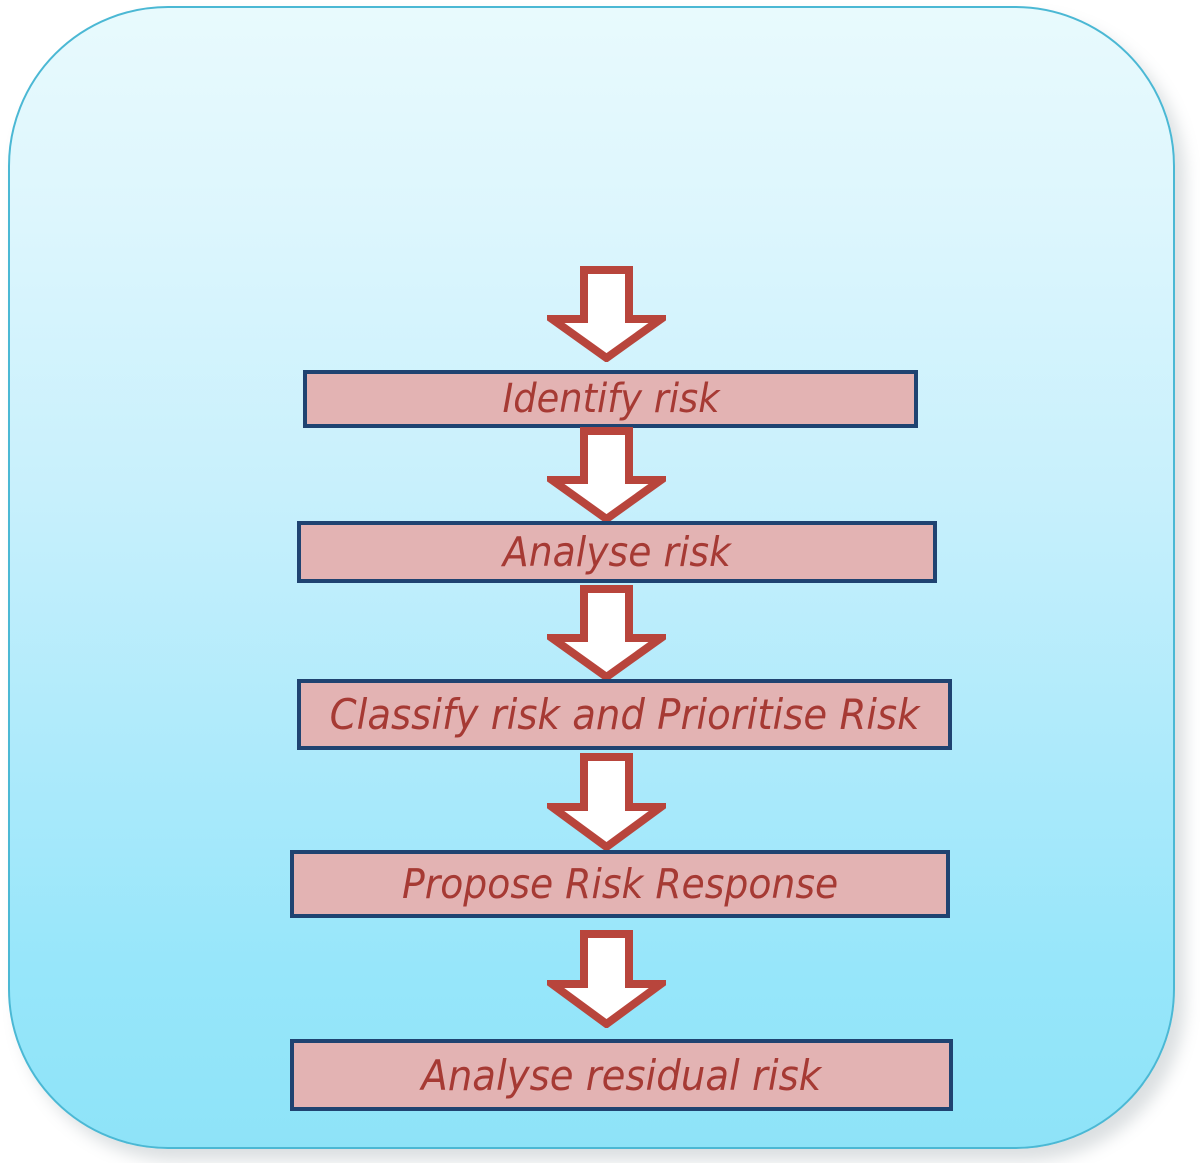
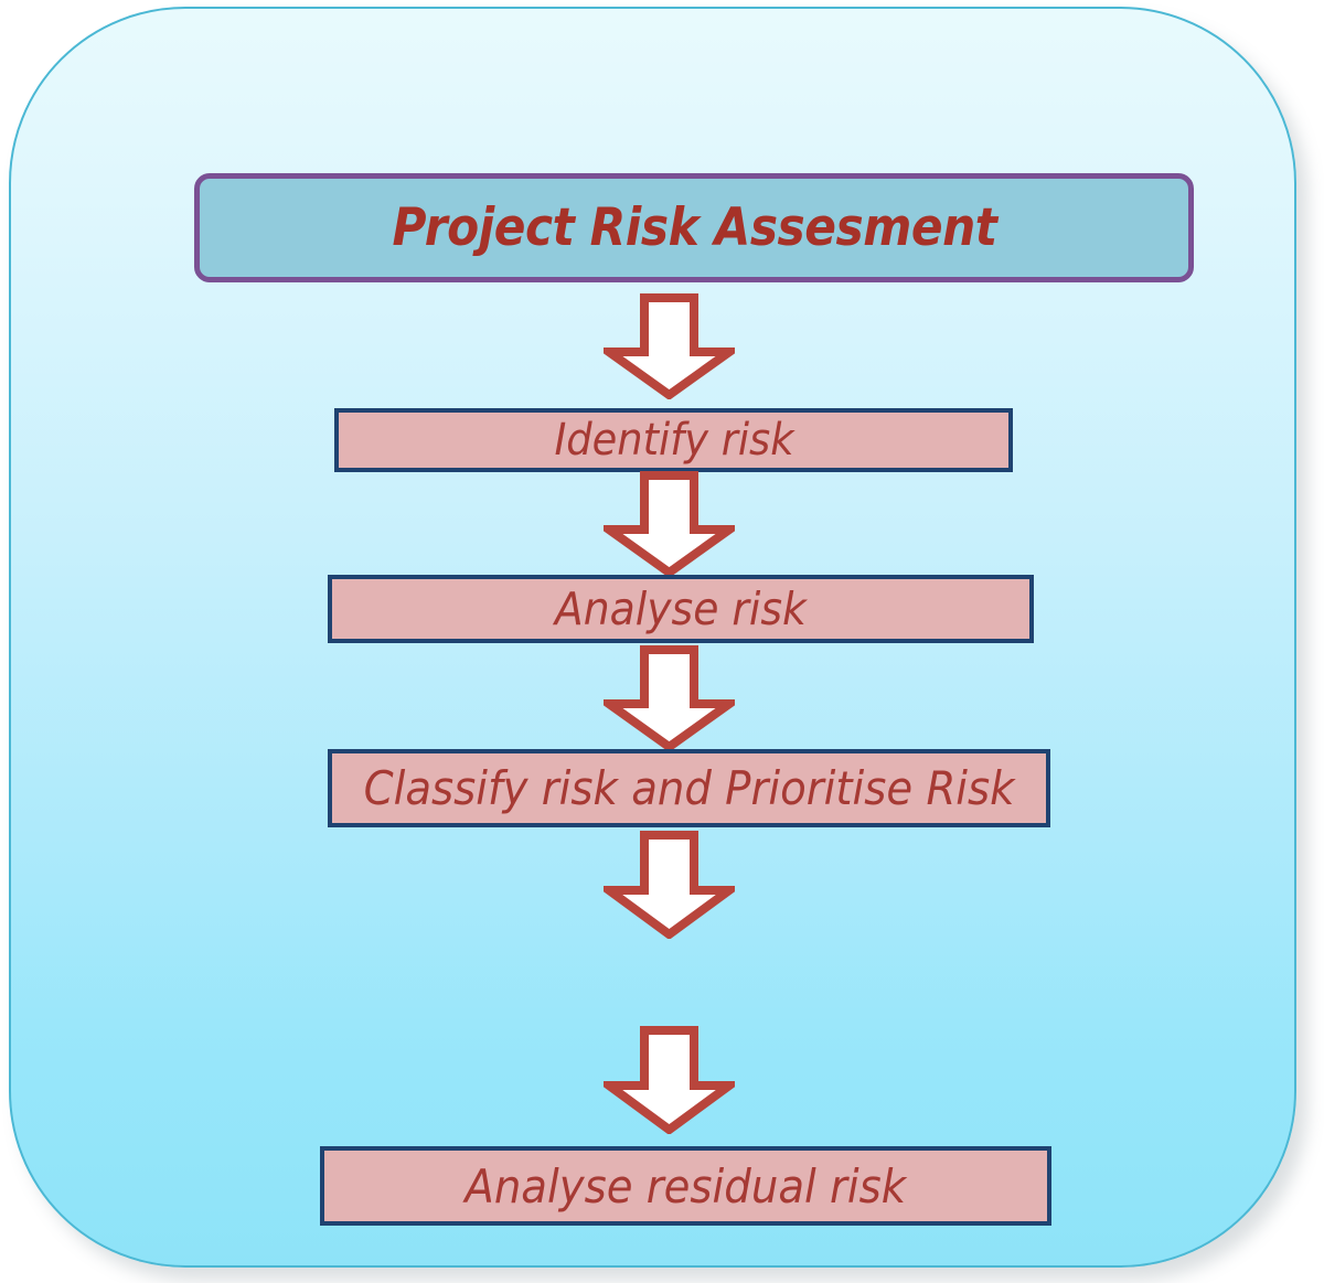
+ Project Risk Assesment
  Identify risk
  Analyse risk
  Classify risk and Prioritise Risk
- Propose Risk Response
  Analyse residual risk
